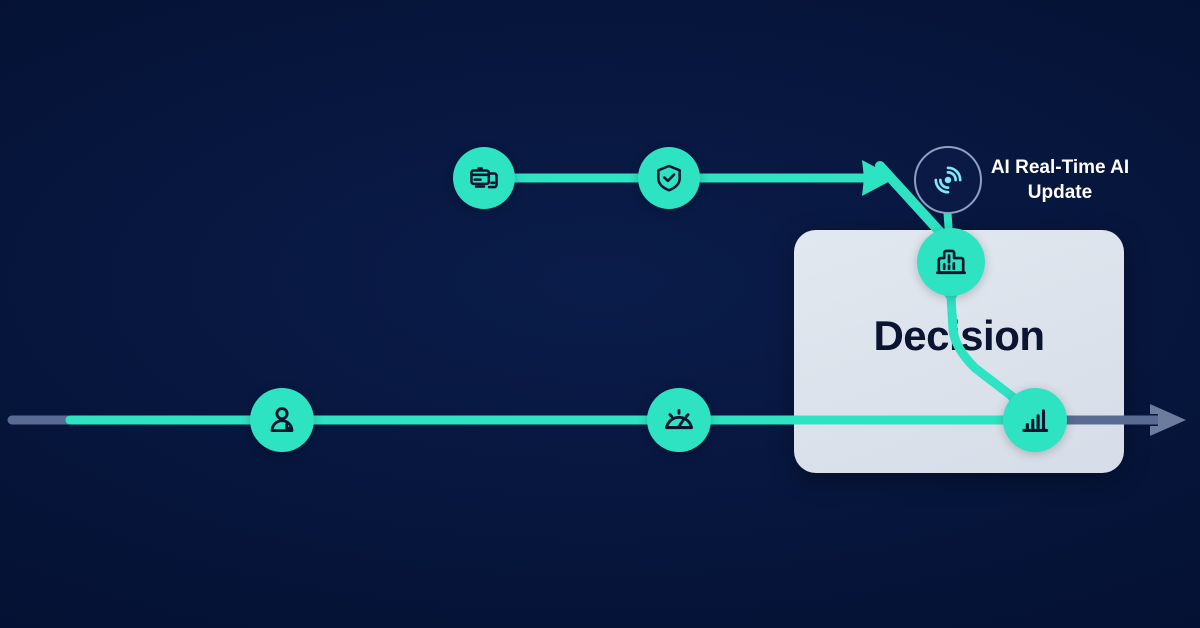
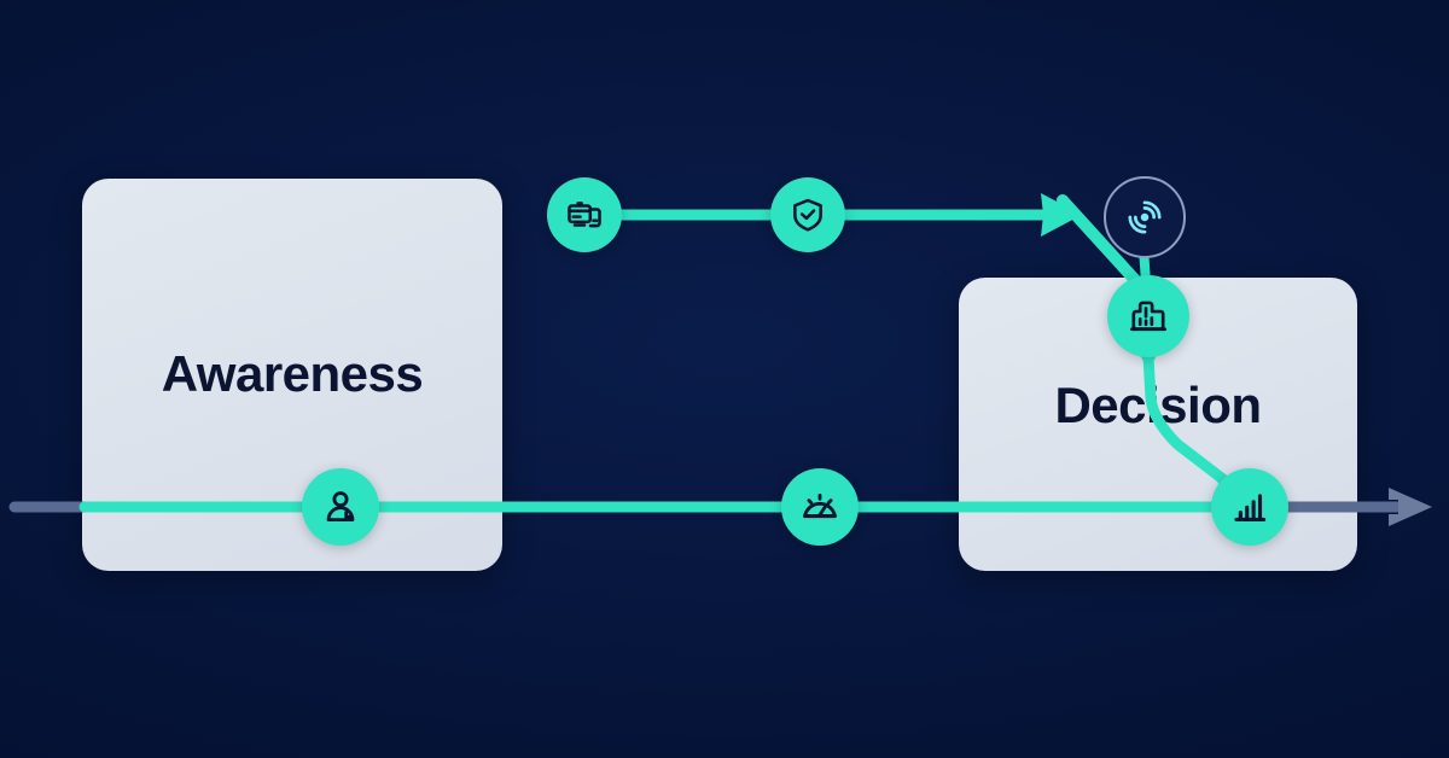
+ Awareness
  Decsion
- AI Real-Time AI
- Update
